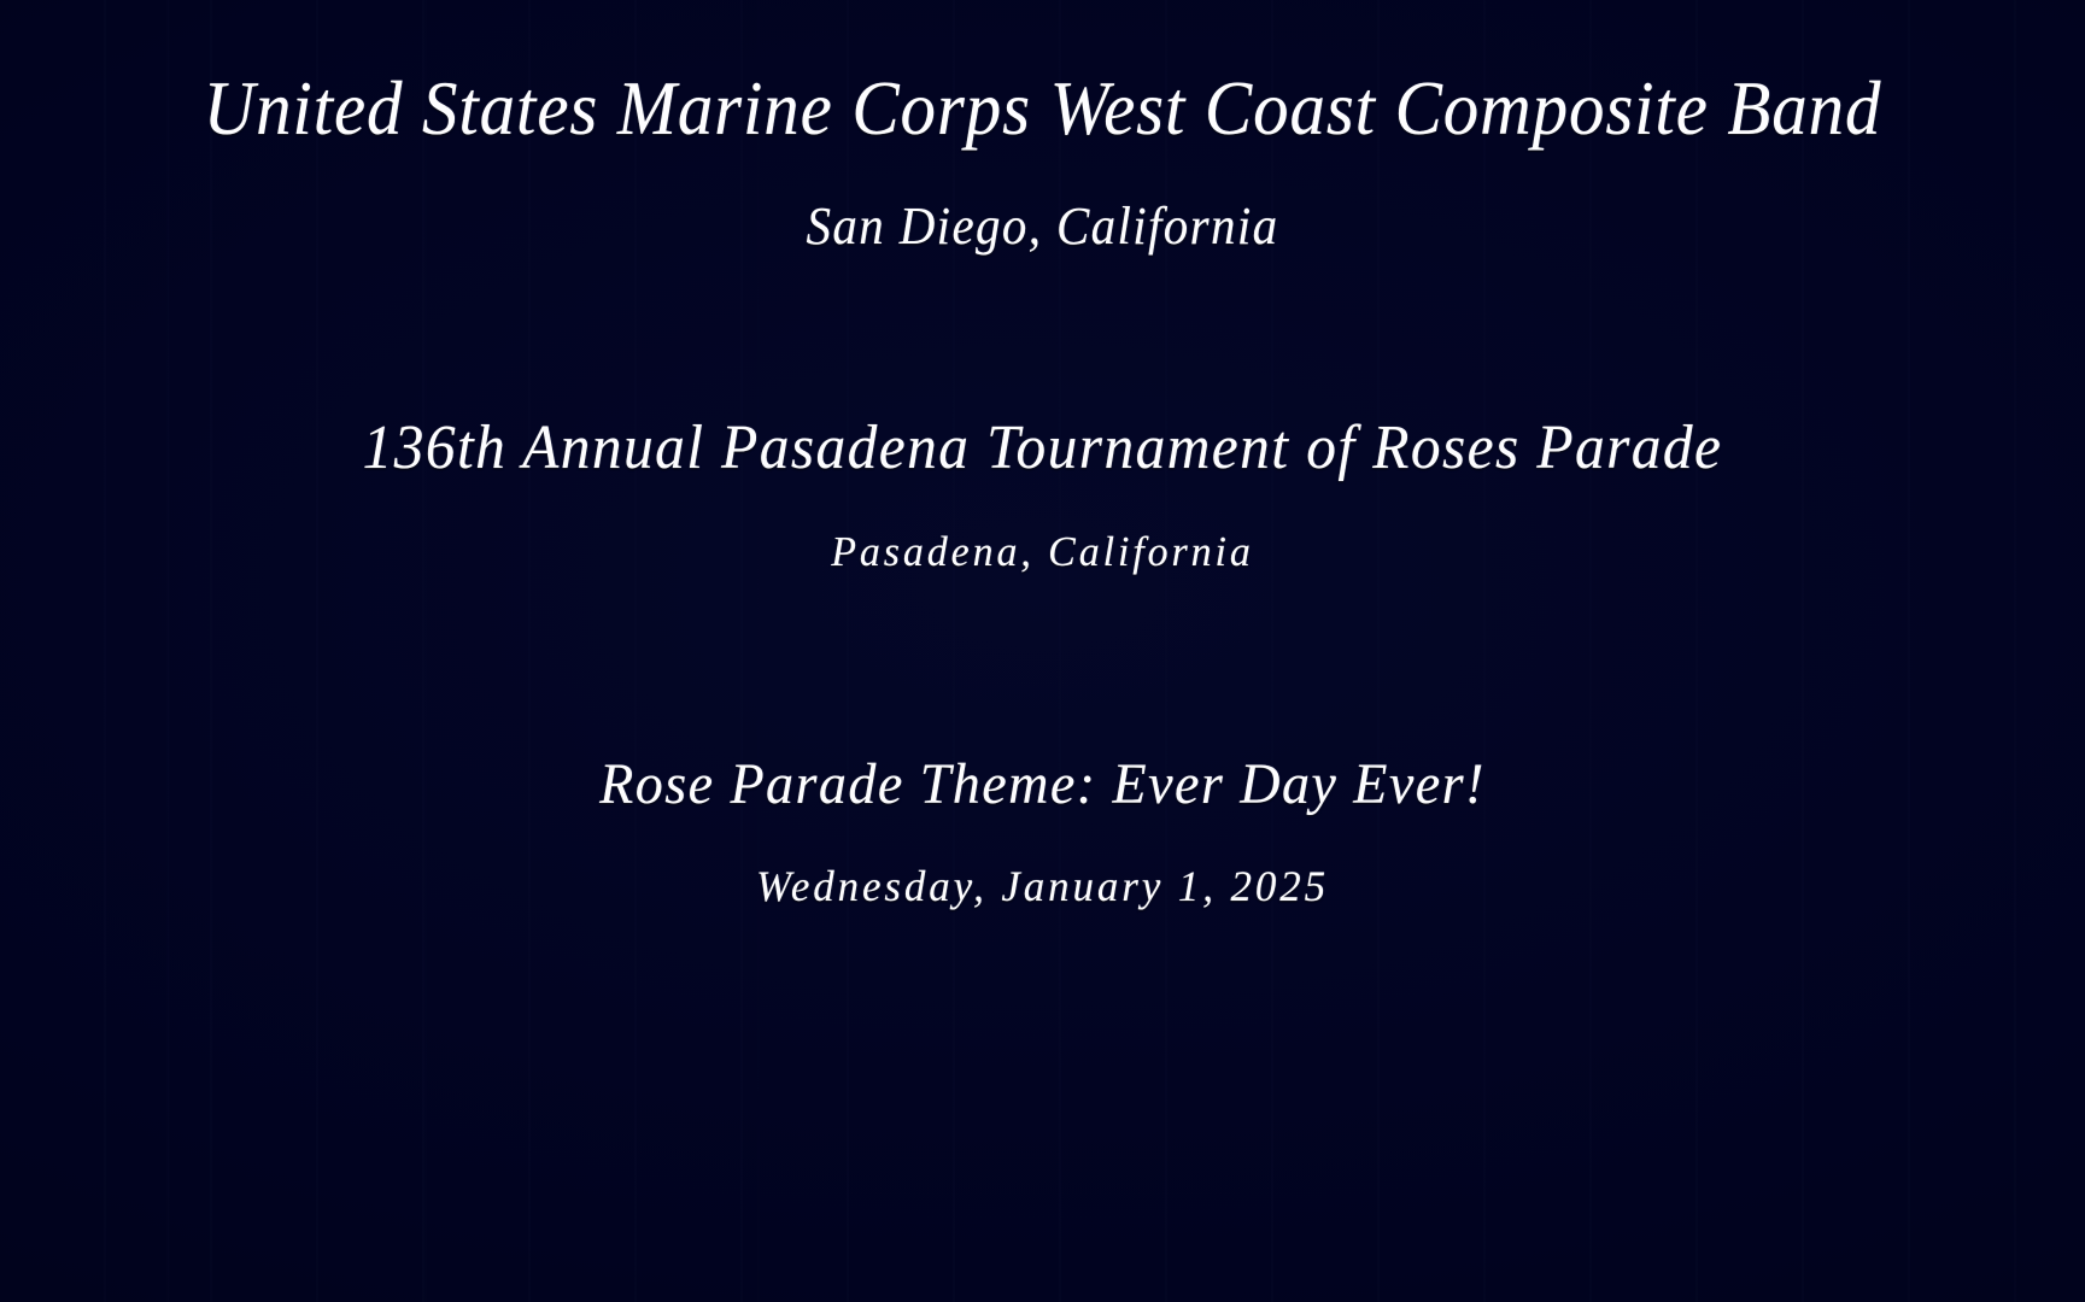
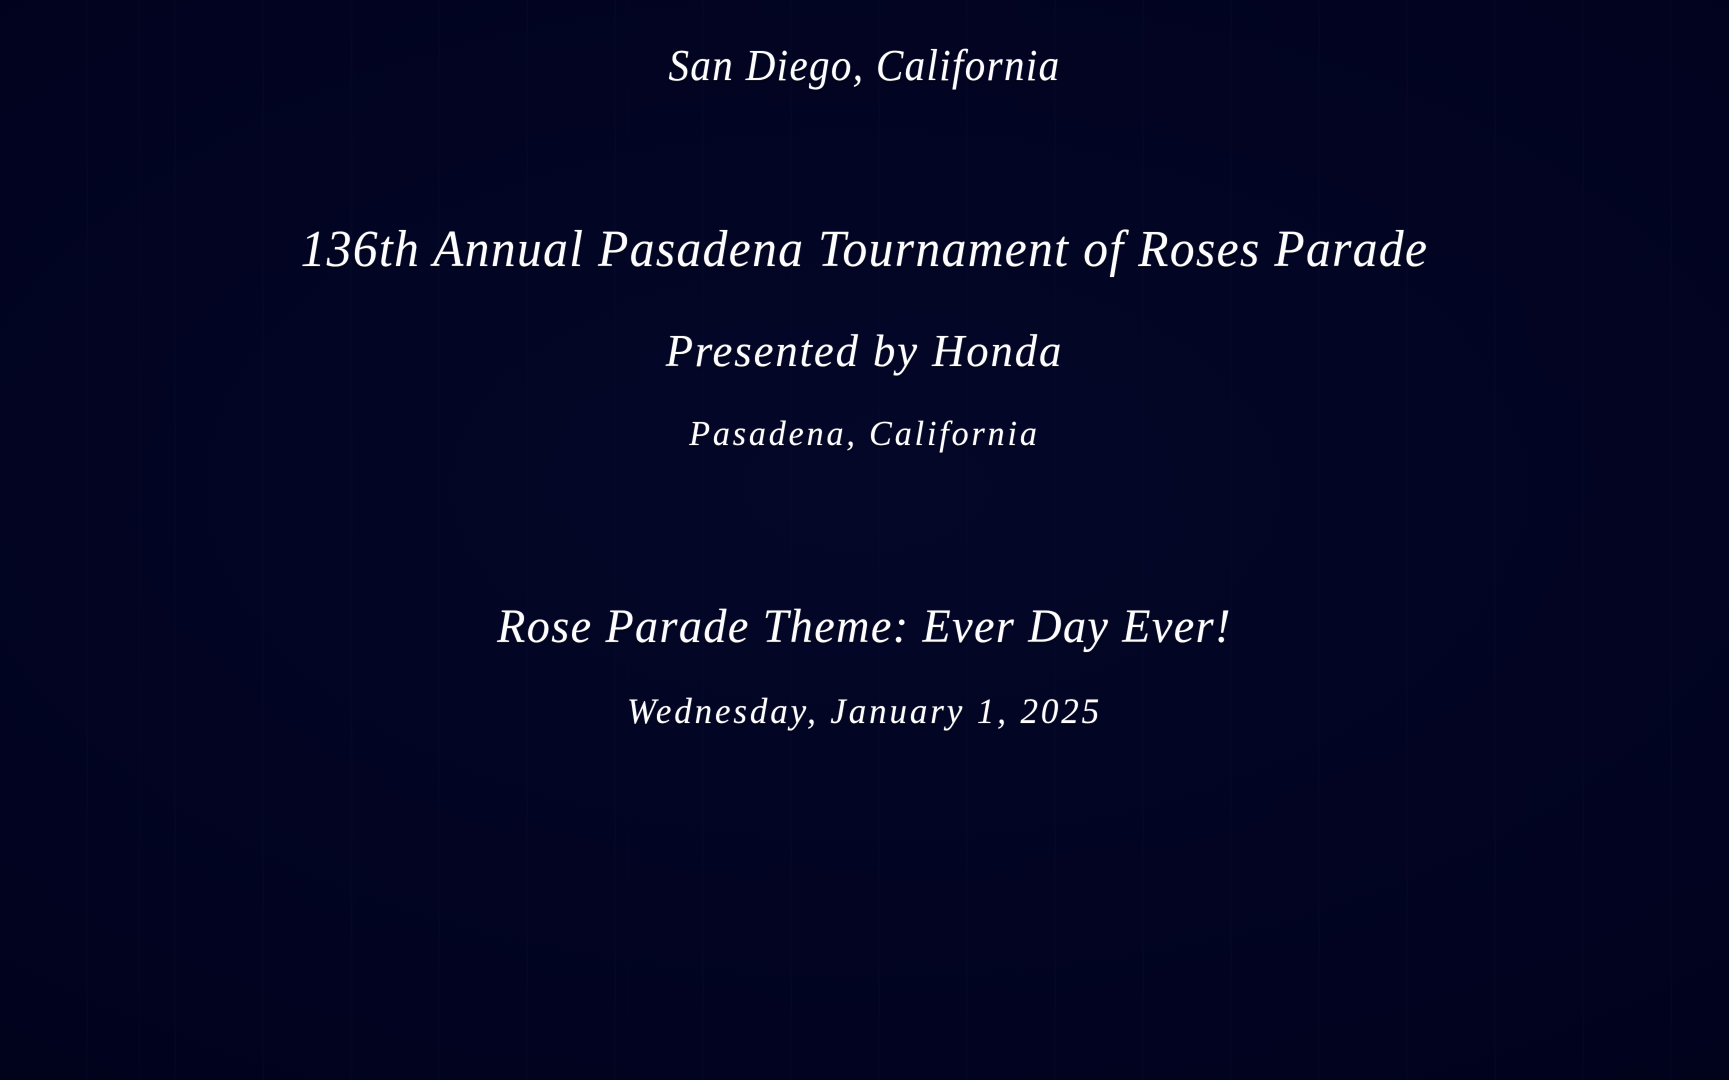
- United States Marine Corps West Coast Composite Band
  San Diego, California
  136th Annual Pasadena Tournament of Roses Parade
+ Presented by Honda
  Pasadena, California
  Rose Parade Theme: Ever Day Ever!
  Wednesday, January 1, 2025
